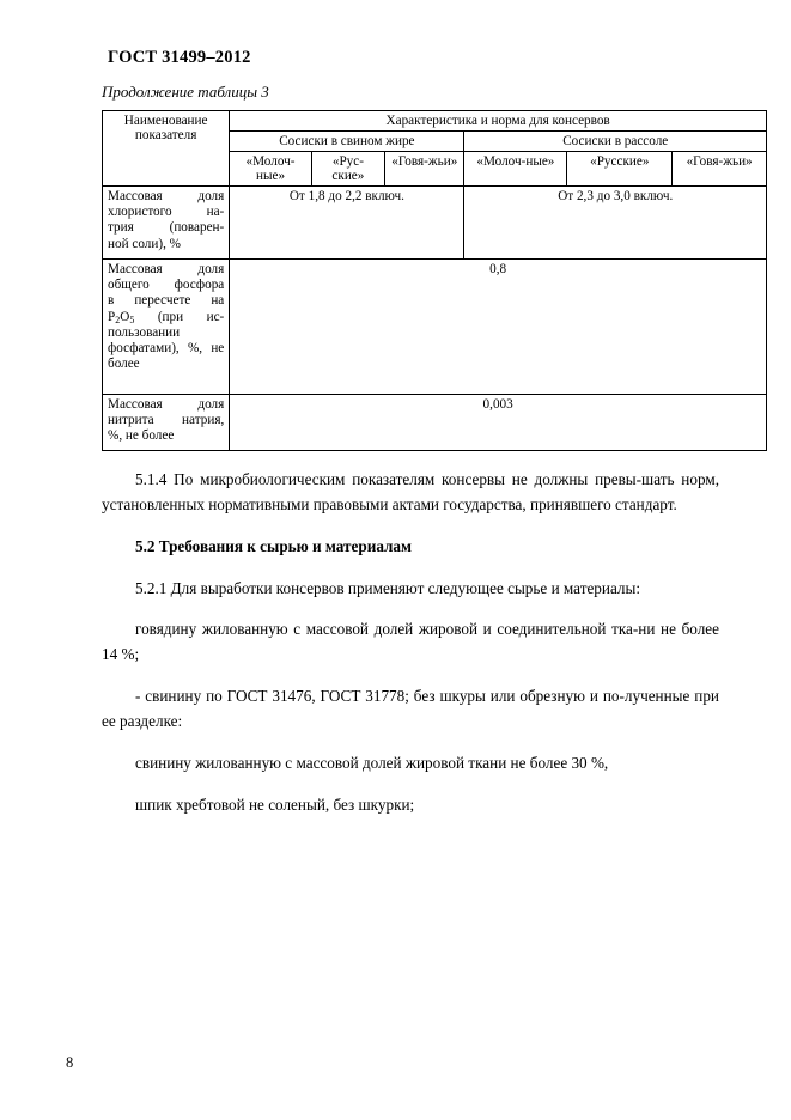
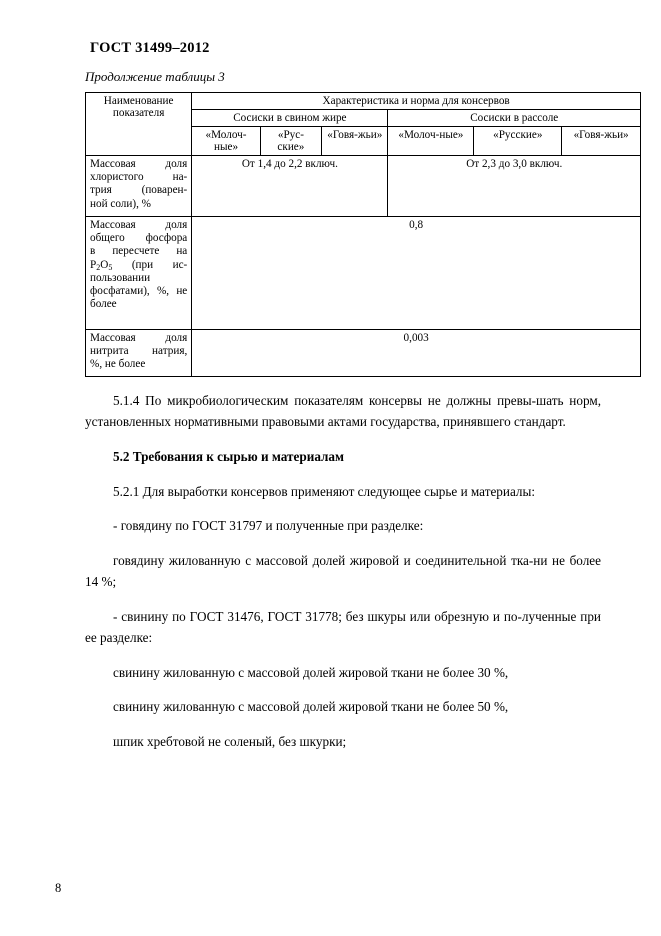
  ГОСТ 31499–2012
  Продолжение таблицы 3
  Наименование показателя	Характеристика и норма для консервов
  Сосиски в свином жире	Сосиски в рассоле
  «Молоч-ные»	«Рус-ские»	«Говя-жьи»	«Молоч-ные»	«Русские»	«Говя-жьи»
- Массовая доля хлористого на- трия (поварен- ной соли), %	От 1,8 до 2,2 включ.	От 2,3 до 3,0 включ.
+ Массовая доля хлористого на- трия (поварен- ной соли), %	От 1,4 до 2,2 включ.	От 2,3 до 3,0 включ.
  Массовая доля общего фосфора в пересчете на P2O5 (при ис- пользовании фосфатами), %, не более	0,8
  Массовая доля нитрита натрия, %, не более	0,003
  5.1.4 По микробиологическим показателям консервы не должны превы-шать норм, установленных нормативными правовыми актами государства, принявшего стандарт.
  5.2 Требования к сырью и материалам
  5.2.1 Для выработки консервов применяют следующее сырье и материалы:
+ - говядину по ГОСТ 31797 и полученные при разделке:
  говядину жилованную с массовой долей жировой и соединительной тка-ни не более 14 %;
  - свинину по ГОСТ 31476, ГОСТ 31778; без шкуры или обрезную и по-лученные при ее разделке:
  свинину жилованную с массовой долей жировой ткани не более 30 %,
+ свинину жилованную с массовой долей жировой ткани не более 50 %,
  шпик хребтовой не соленый, без шкурки;
  8
